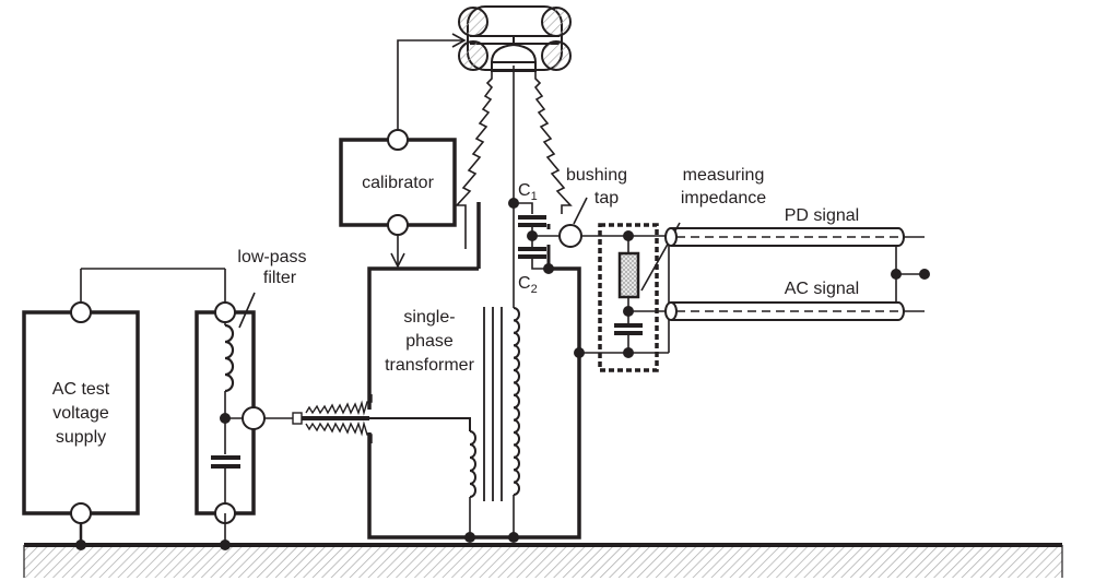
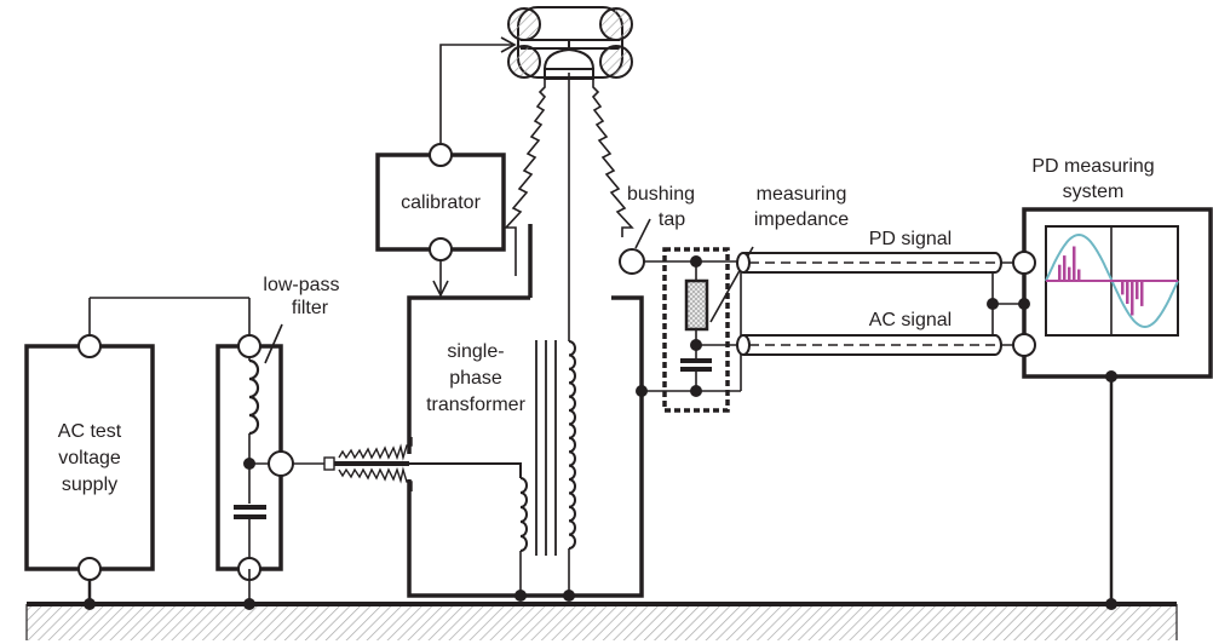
  AC test
  voltage
  supply
  low-pass
  filter
  single-
  phase
  transformer
  calibrator
- C1
- C2
  bushing
  tap
  measuring
  impedance
  PD signal
  AC signal
+ PD measuring
+ system
